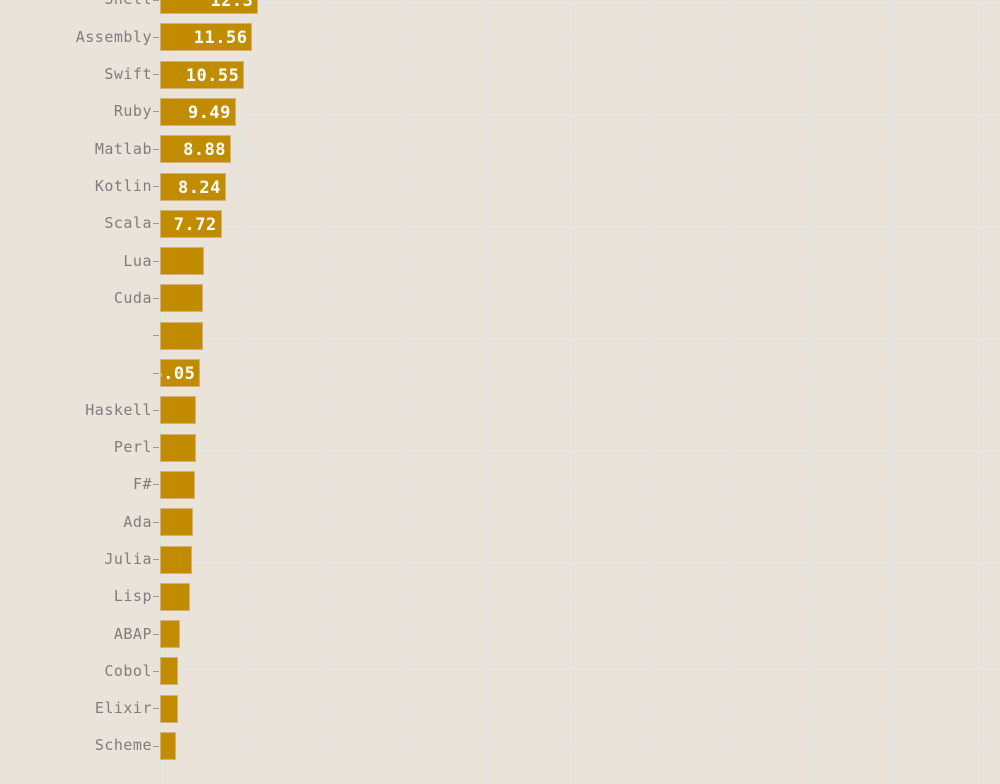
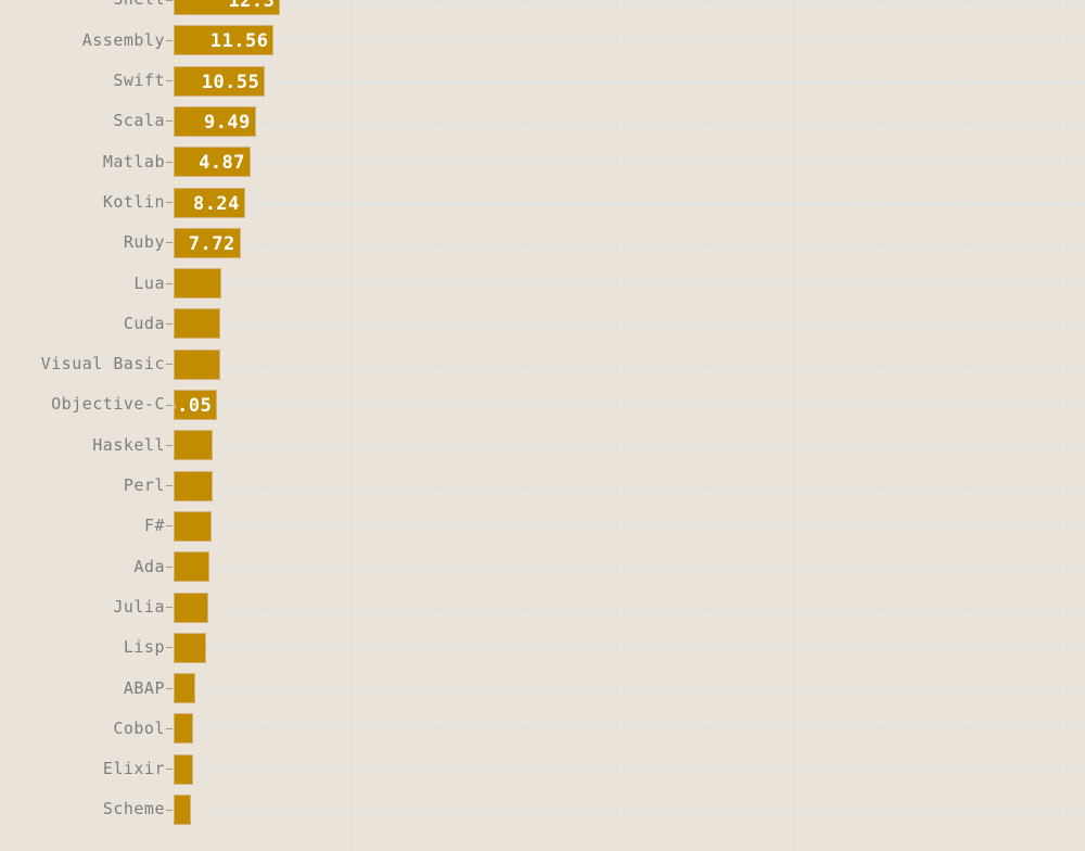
  12.3
  Assembly
  11.56
  Swift
  10.55
- Ruby
+ Scala
  9.49
  Matlab
- 8.88
+ 4.87
  Kotlin
  8.24
- Scala
+ Ruby
  7.72
  Lua
  Cuda
+ Visual Basic
+ Objective-C
  .05
  Haskell
  Perl
  F#
  Ada
  Julia
  Lisp
  ABAP
  Cobol
  Elixir
  Scheme
